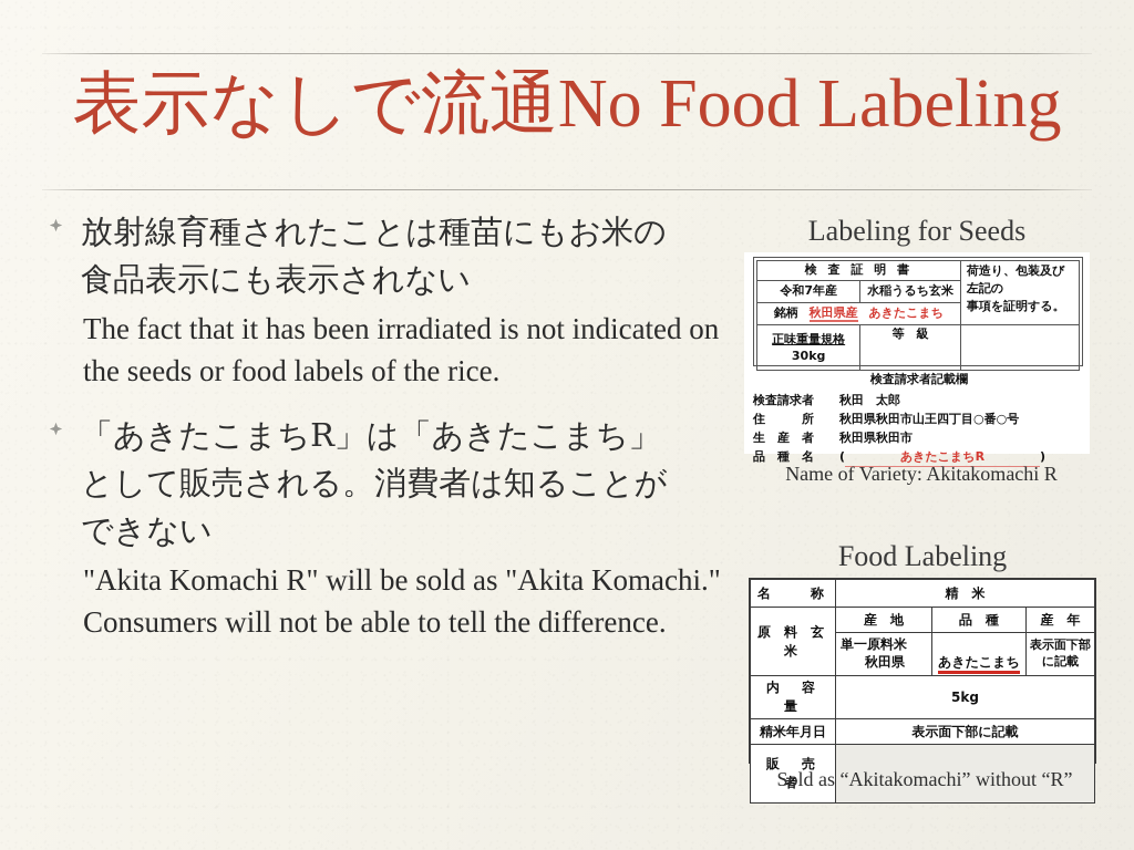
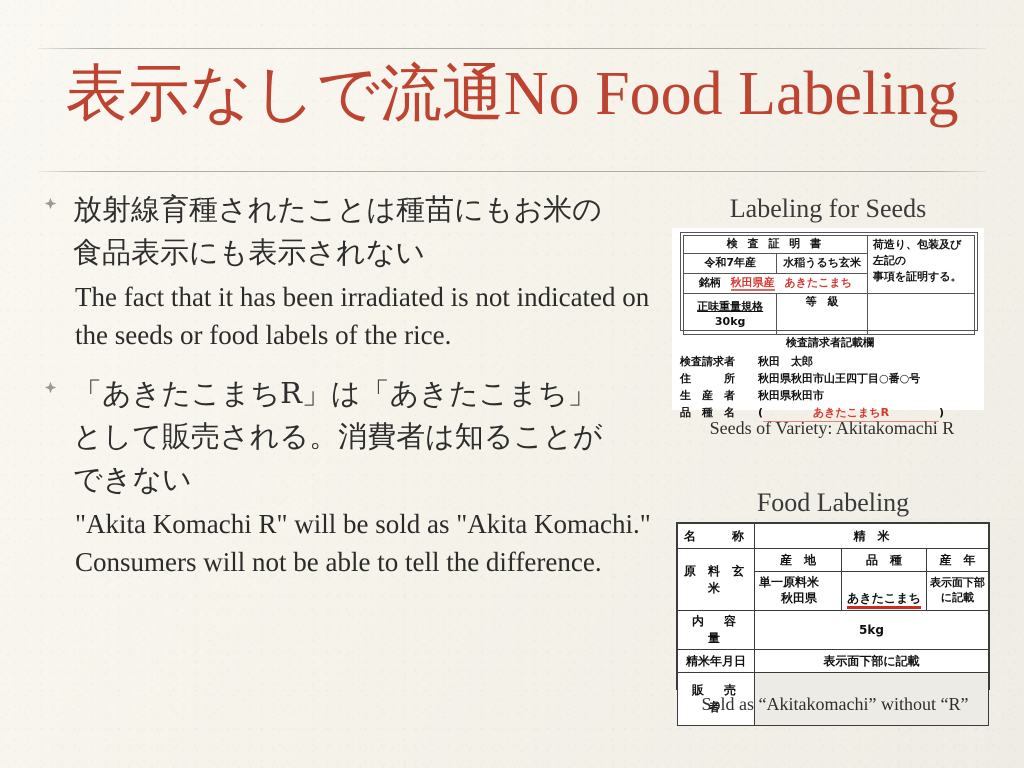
  表示なしで流通No Food Labeling
  放射線育種されたことは種苗にもお米の
  食品表示にも表示されない
  The fact that it has been irradiated is not indicated on the seeds or food labels of the rice.
  「あきたこまちR」は「あきたこまち」
  として販売される。消費者は知ることが
  できない
  "Akita Komachi R" will be sold as "Akita Komachi." Consumers will not be able to tell the difference.
  Labeling for Seeds
  検 査 証 明 書	荷造り、包装及び左記の 事項を証明する。
  令和7年産	水稲うるち玄米
  銘柄 秋田県産 あきたこまち
  正味重量規格 30kg	等 級
  検査請求者記載欄
  検査請求者	秋田 太郎
  住 所	秋田県秋田市山王四丁目○番○号
  生 産 者	秋田県秋田市
  品 種 名	( あきたこまちR )
- Name of Variety: Akitakomachi R
+ Seeds of Variety: Akitakomachi R
  Food Labeling
  名 称	精 米
  原 料 玄 米	産 地	品 種	産 年
  単一原料米 秋田県	あきたこまち	表示面下部に記載
  内 容 量	5kg
  精米年月日	表示面下部に記載
  販 売 者
  Sold as “Akitakomachi” without “R”
